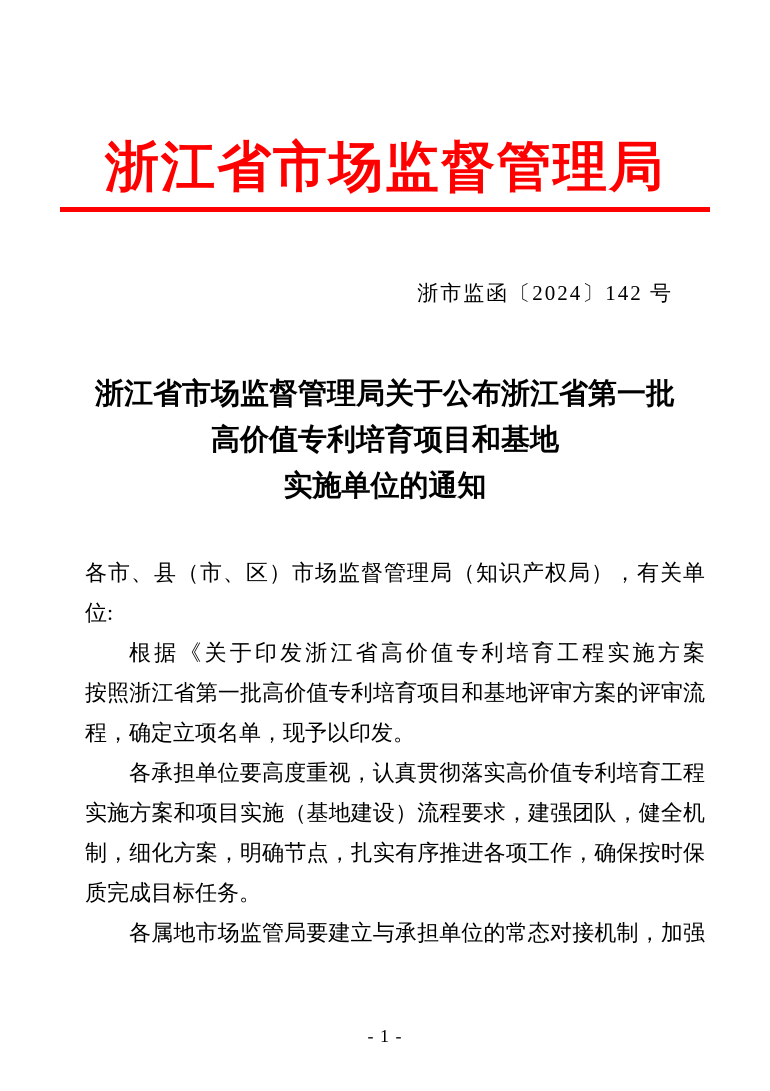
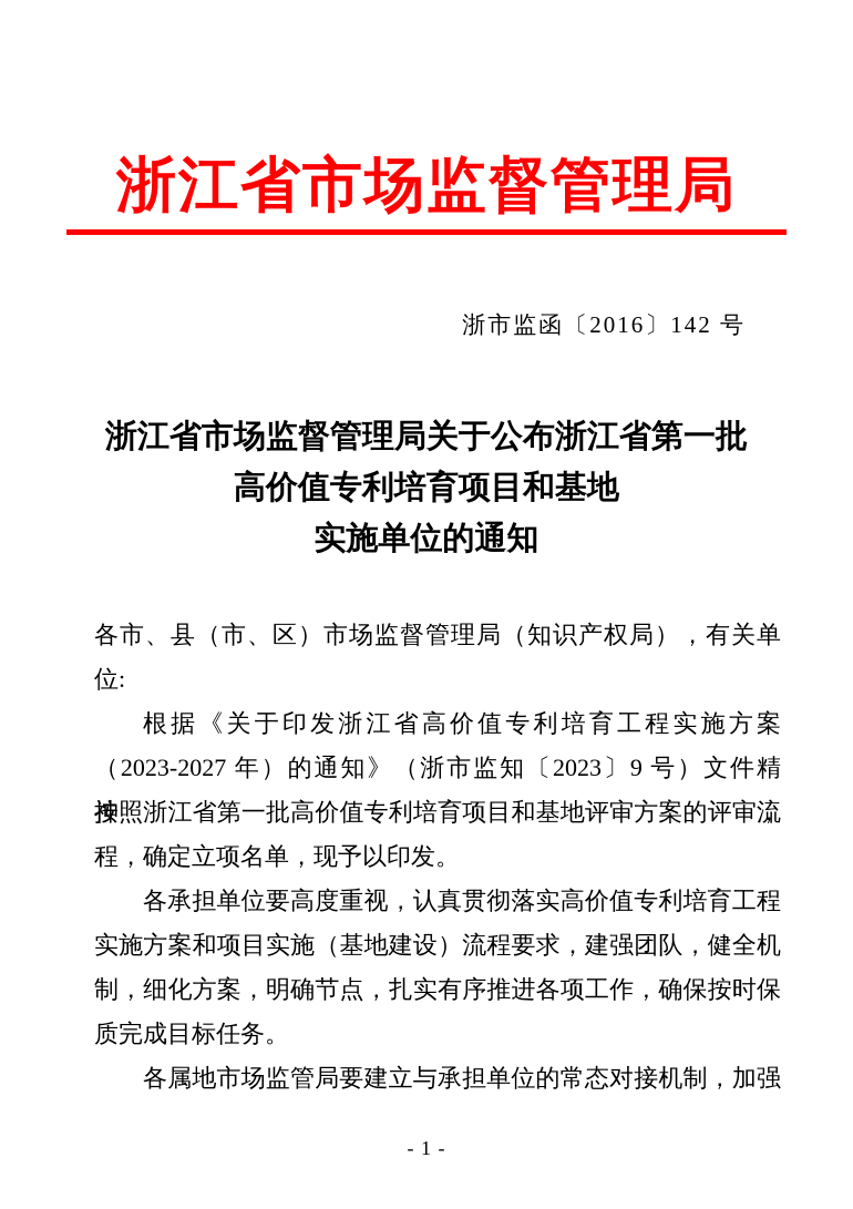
  浙江省市场监督管理局
- 浙市监函〔2024〕142 号
+ 浙市监函〔2016〕142 号
  浙江省市场监督管理局关于公布浙江省第一批
  高价值专利培育项目和基地
  实施单位的通知
  各市、县（市、区）市场监督管理局（知识产权局），有关单
  位:
  根据《关于印发浙江省高价值专利培育工程实施方案
+ （2023-2027 年）的通知》（浙市监知〔2023〕9 号）文件精神，
  按照浙江省第一批高价值专利培育项目和基地评审方案的评审流
  程，确定立项名单，现予以印发。
  各承担单位要高度重视，认真贯彻落实高价值专利培育工程
  实施方案和项目实施（基地建设）流程要求，建强团队，健全机
  制，细化方案，明确节点，扎实有序推进各项工作，确保按时保
  质完成目标任务。
  各属地市场监管局要建立与承担单位的常态对接机制，加强
  - 1 -
